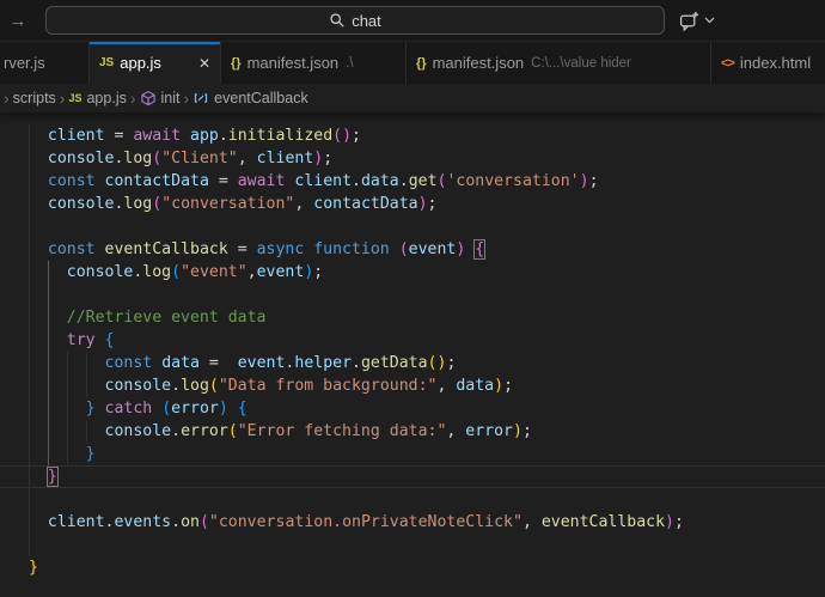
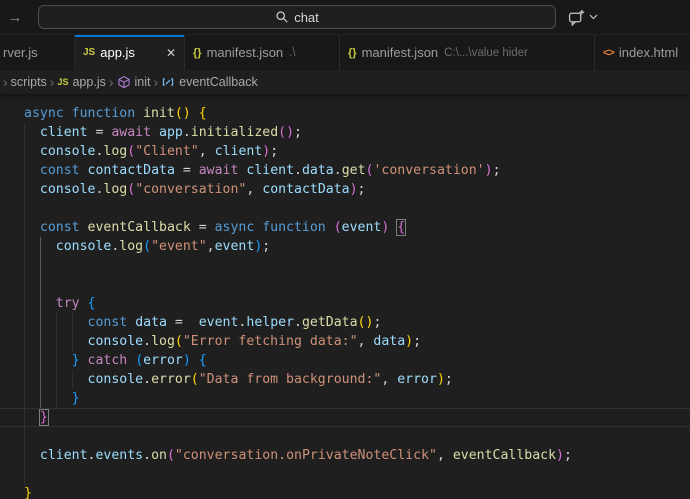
  →
  chat
  rver.js
  JS
  app.js
  ✕
  {}
  manifest.json
  .\
  {}
  manifest.json
  C:\...\value hider
  <>
  index.html
  ›
  scripts
  ›
  JS
  app.js
  ›
  init
  ›
  eventCallback
+ async function init() {
  client = await app.initialized();
  console.log("Client", client);
  const contactData = await client.data.get('conversation');
  console.log("conversation", contactData);
  const eventCallback = async function (event) {
  console.log("event",event);
- //Retrieve event data
  try {
  const data = event.helper.getData();
- console.log("Data from background:", data);
+ console.log("Error fetching data:", data);
  } catch (error) {
- console.error("Error fetching data:", error);
+ console.error("Data from background:", error);
  }
  }
  client.events.on("conversation.onPrivateNoteClick", eventCallback);
  }
